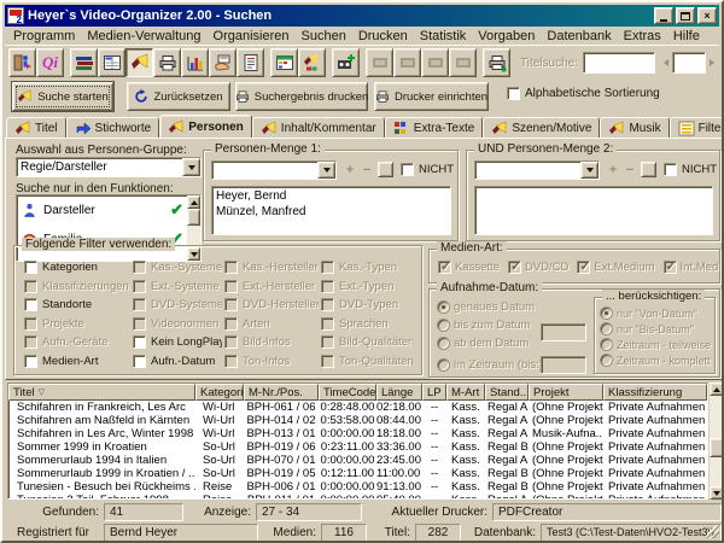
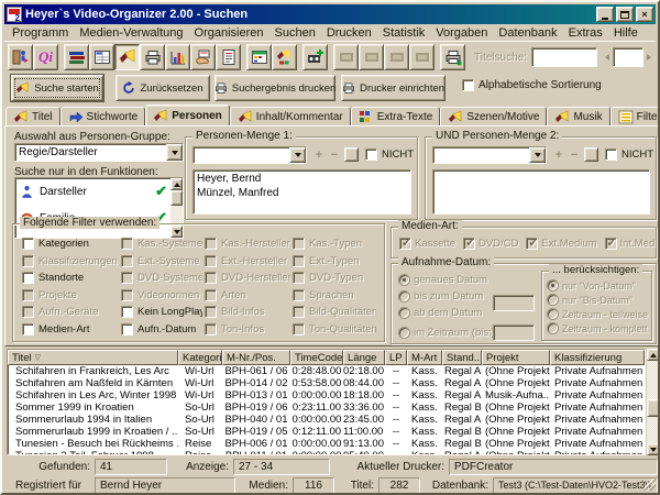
  Heyer`s Video-Organizer 2.00 - Suchen
  ×
  Programm
  Medien-Verwaltung
  Organisieren
  Suchen
  Drucken
  Statistik
  Vorgaben
  Datenbank
  Extras
  Hilfe
  Qi
  Titelsuche:
  Suche starten
  Zurücksetzen
  Suchergebnis drucken
  Drucker einrichten
  Alphabetische Sortierung
  Titel
  Stichworte
  Personen
  Inhalt/Kommentar
  Extra-Texte
  Szenen/Motive
  Musik
  Filte
  Auswahl aus Personen-Gruppe:
  Regie/Darsteller
  Suche nur in den Funktionen:
  Darsteller
  ✔
  ✔
  Personen-Menge 1:
  +
  −
  NICHT
  Heyer, Bernd
  Münzel, Manfred
  UND Personen-Menge 2:
  +
  −
  NICHT
  Folgende Filter verwenden:
  Kategorien
  Kas.-Systeme
  Kas.-Hersteller
  Kas.-Typen
  Klassifizierungen
  Ext.-Systeme
  Ext.-Hersteller
  Ext.-Typen
  Standorte
  DVD-Systeme
  DVD-Hersteller
  DVD-Typen
  Projekte
  Videonormen
  Arten
  Sprachen
  Aufn.-Geräte
  Kein LongPlay
  Bild-Infos
  Bild-Qualitäten
  Medien-Art
  Aufn.-Datum
  Ton-Infos
  Ton-Qualitäten
  Medien-Art:
  Kassette
  DVD/CD
  Ext.Medium
  Int.Medi
  Aufnahme-Datum:
  genaues Datum
  bis zum Datum
  ab dem Datum
  im Zeitraum (bis:
  ... berücksichtigen:
  nur "Von-Datum"
  nur "Bis-Datum"
  Zeitraum - teilweise
  Zeitraum - komplett
  Titel
  Kategori
  M-Nr./Pos.
  TimeCode
  Länge
  LP
  M-Art
  Stand..
  Projekt
  Klassifizierung
  Schifahren in Frankreich, Les Arc
  Wi-Url
  BPH-061 / 06
  0:28:48.00
  02:18.00
  --
  Kass.
  Regal A
  (Ohne Projekt
  Private Aufnahmen
  Schifahren am Naßfeld in Kärnten
  Wi-Url
  BPH-014 / 02
  0:53:58.00
  08:44.00
  --
  Kass.
  Regal A
  (Ohne Projekt
  Private Aufnahmen
  Schifahren in Les Arc, Winter 1998
  Wi-Url
  BPH-013 / 01
  0:00:00.00
  18:18.00
  --
  Kass.
  Regal A
  Musik-Aufna..
  Private Aufnahmen
  Sommer 1999 in Kroatien
  So-Url
  BPH-019 / 06
  0:23:11.00
  33:36.00
  --
  Kass.
  Regal B
  (Ohne Projekt
  Private Aufnahmen
  Sommerurlaub 1994 in Italien
  So-Url
- BPH-070 / 01
+ BPH-040 / 01
  0:00:00.00
  23:45.00
  --
  Kass.
  Regal A
  (Ohne Projekt
  Private Aufnahmen
  Sommerurlaub 1999 in Kroatien / ..
  So-Url
  BPH-019 / 05
  0:12:11.00
  11:00.00
  --
  Kass.
  Regal B
  (Ohne Projekt
  Private Aufnahmen
  Tunesien - Besuch bei Rückheims .
  Reise
  BPH-006 / 01
  0:00:00.00
  91:13.00
  --
  Kass.
  Regal B
  (Ohne Projekt
  Private Aufnahmen
  Gefunden:
  41
  Anzeige:
  27 - 34
  Aktueller Drucker:
  PDFCreator
  Registriert für
  Bernd Heyer
  Medien:
  116
  Titel:
  282
  Datenbank:
  Test3 (C:\Test-Daten\HVO2-Test
